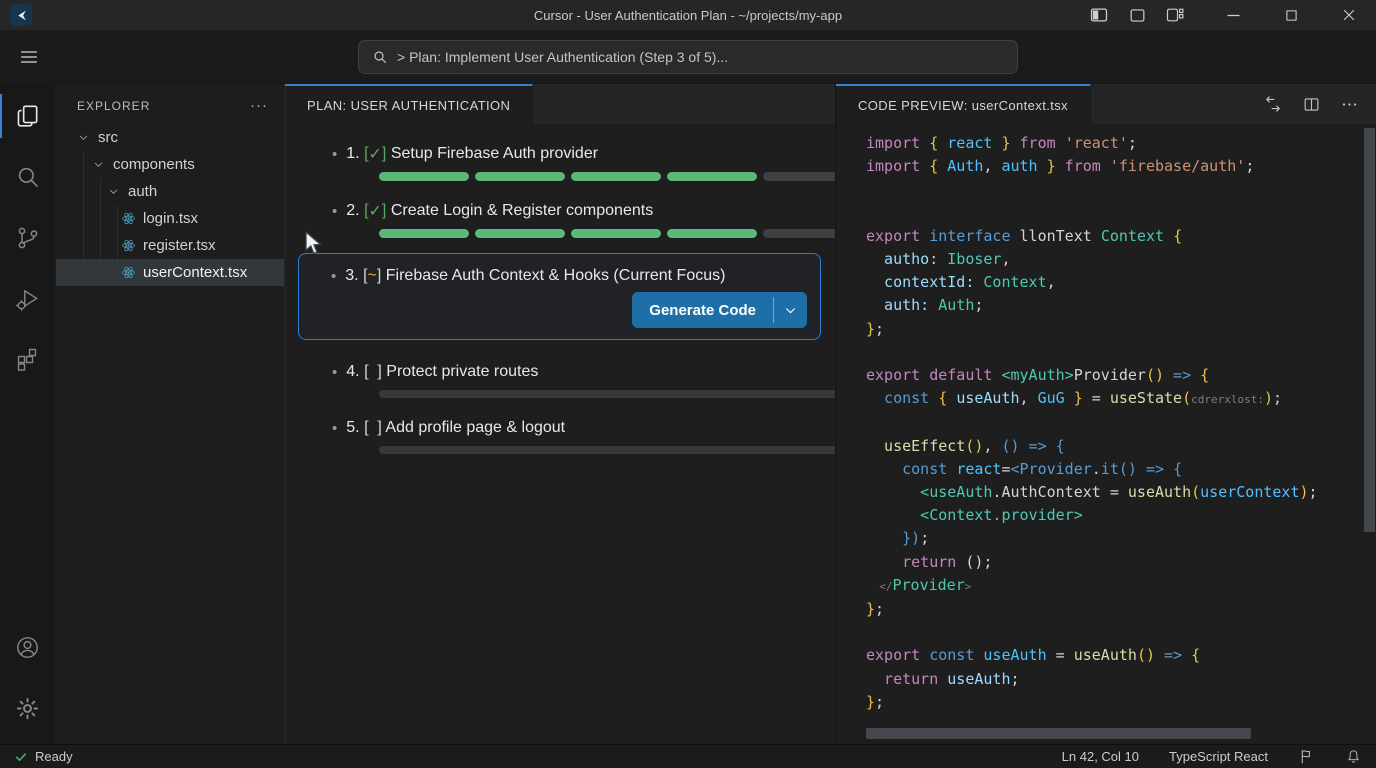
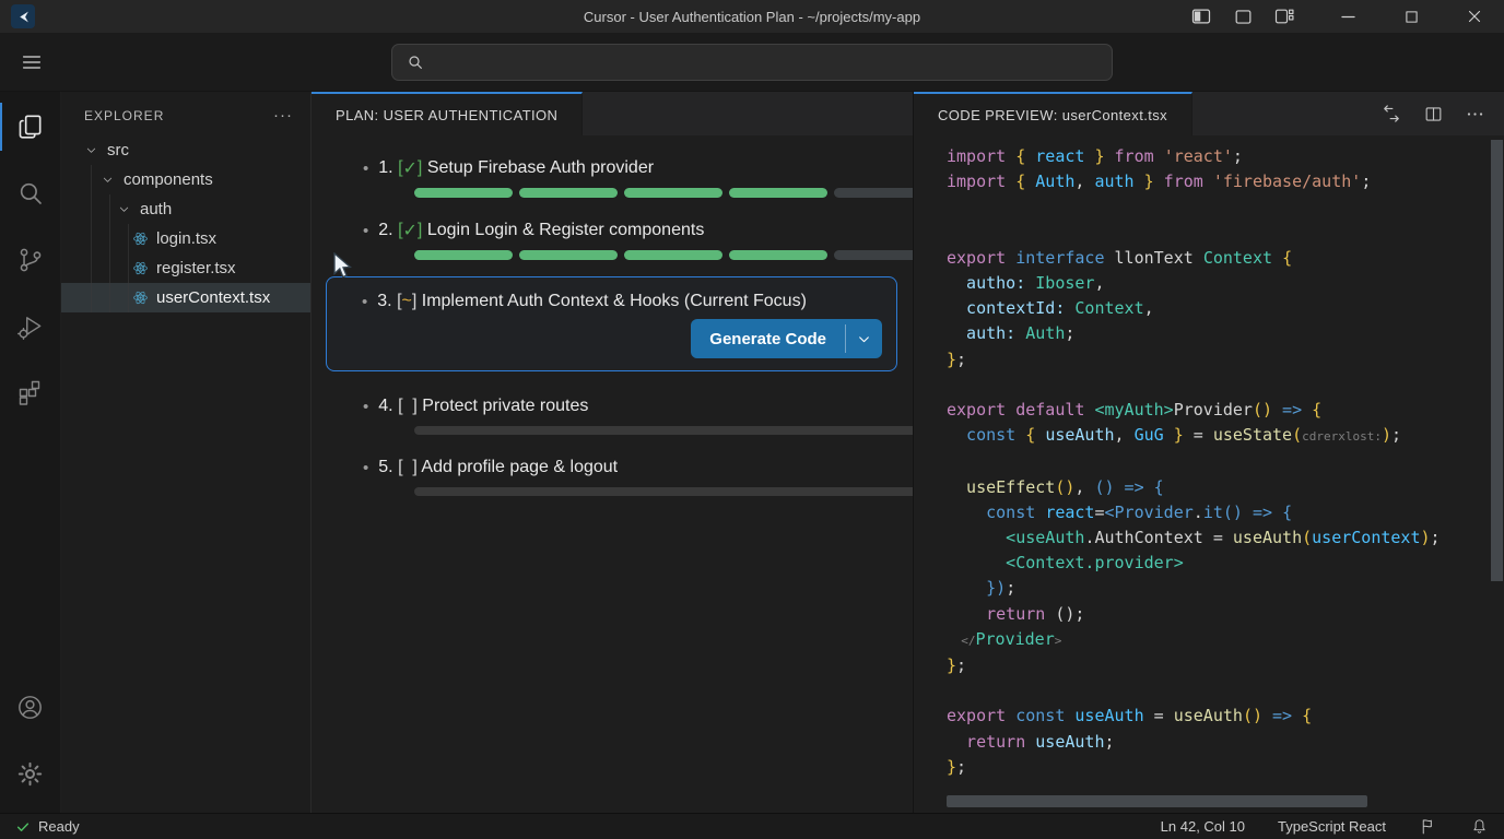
  Cursor - User Authentication Plan - ~/projects/my-app
- > Plan: Implement User Authentication (Step 3 of 5)...
  EXPLORER
  ···
  src
  components
  auth
  login.tsx
  register.tsx
  userContext.tsx
  PLAN: USER AUTHENTICATION
  •
  1.
  [
  ✓
  ]
  Setup Firebase Auth provider
  •
  2.
  [
  ✓
  ]
- Create Login & Register components
+ Login Login & Register components
  •
  3.
  [
  ~
  ]
- Firebase Auth Context & Hooks (Current Focus)
+ Implement Auth Context & Hooks (Current Focus)
  Generate Code
  •
  4.
  [
  ]
  Protect private routes
  •
  5.
  [
  ]
  Add profile page & logout
  CODE PREVIEW: userContext.tsx
  import { react } from 'react';
  import { Auth, auth } from 'firebase/auth';
  export interface llonText Context {
  autho: Iboser,
  contextId: Context,
  auth: Auth;
  };
  export default <myAuth>Provider() => {
  const { useAuth, GuG } = useState(cdrerxlost:);
  useEffect(), () => {
  const react=<Provider.it() => {
  <useAuth.AuthContext = useAuth(userContext);
  <Context.provider>
  });
  return ();
  </Provider>
  };
  export const useAuth = useAuth() => {
  return useAuth;
  };
  Ready
  Ln 42, Col 10
  TypeScript React
